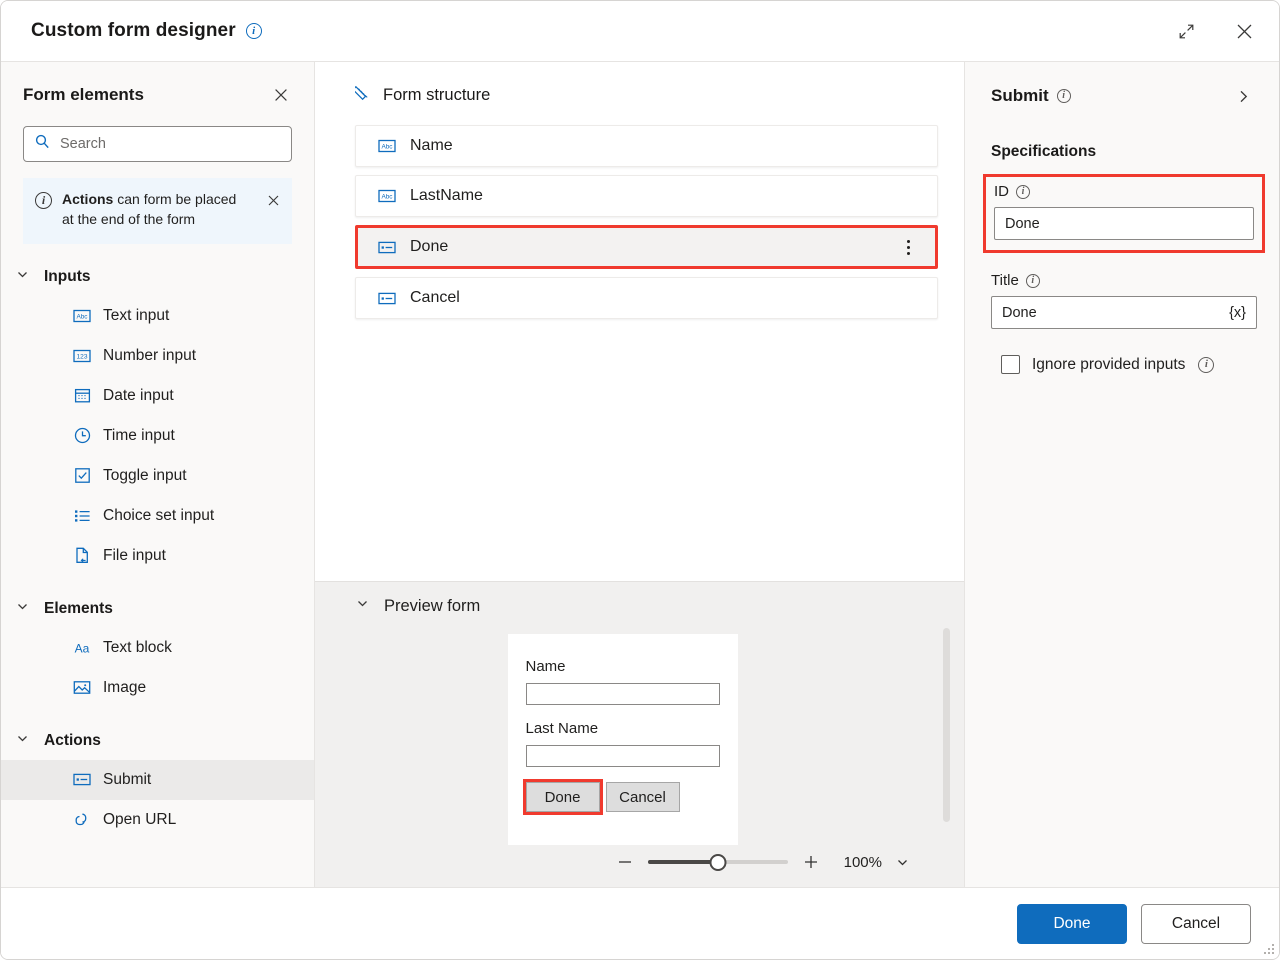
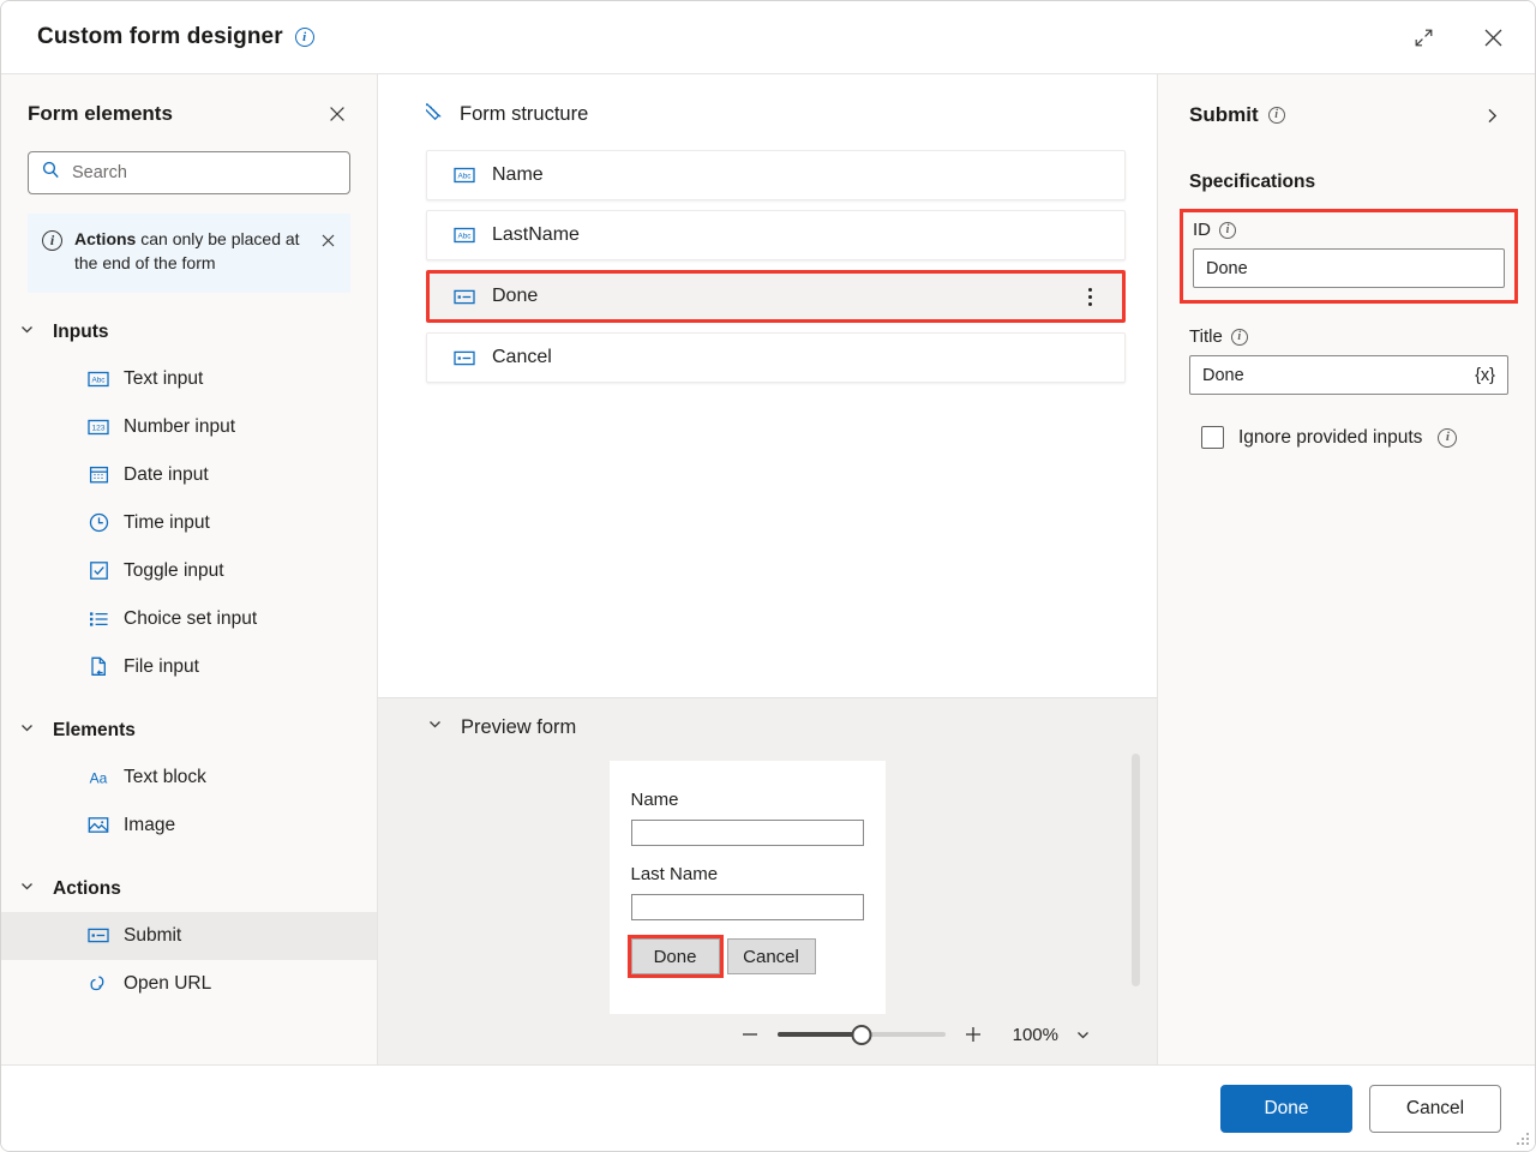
  Custom form designer
  i
  Form elements
  Search
  i
- Actions can form be placed at the end of the form
+ Actions can only be placed at the end of the form
  Inputs
  Text input
  Number input
  Date input
  Time input
  Toggle input
  Choice set input
  File input
  Elements
  Aa
  Text block
  Image
  Actions
  Submit
  Open URL
  Form structure
  Name
  LastName
  Done
  Cancel
  Preview form
  Name
  Last Name
  Done
  Cancel
  100%
  Submit
  i
  Specifications
  ID
  i
  Done
  Title
  i
  Done
  {x}
  Ignore provided inputs
  i
  Done
  Cancel
